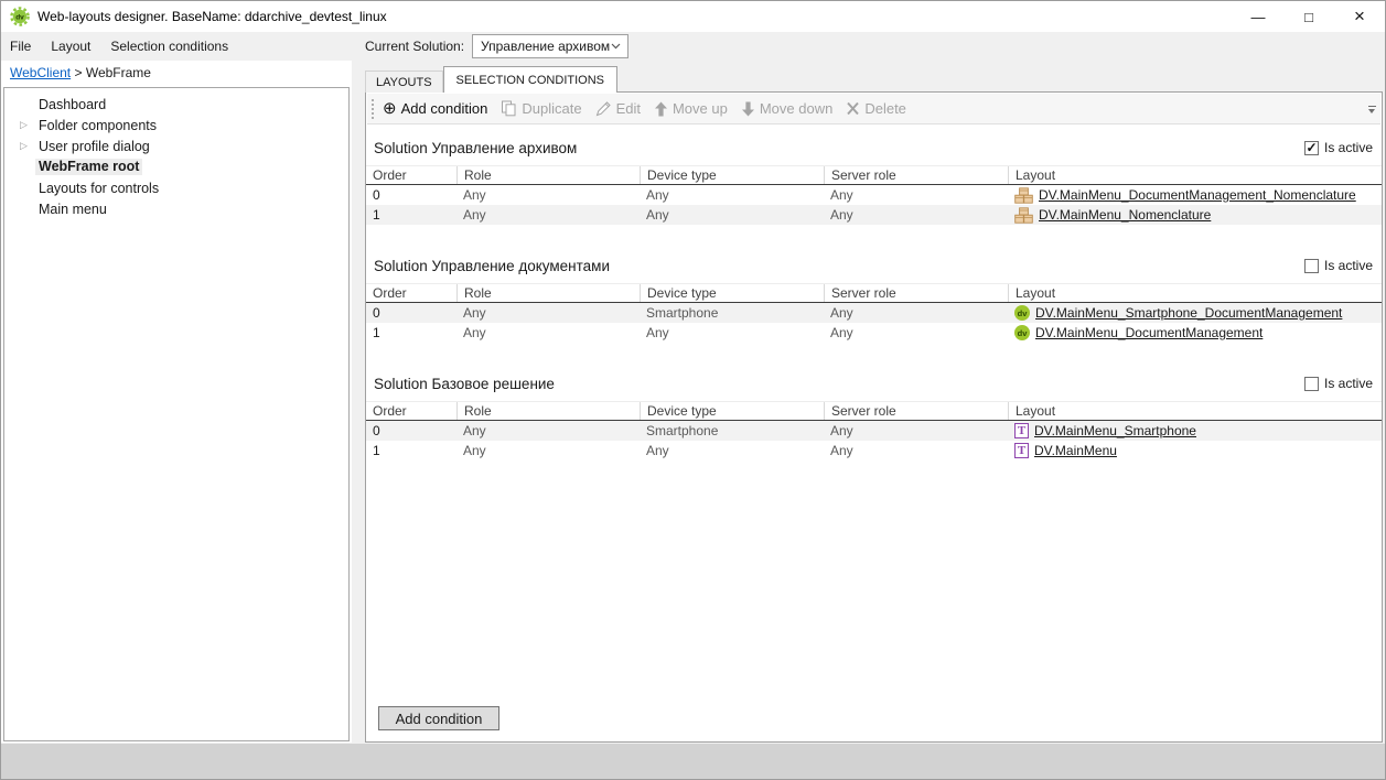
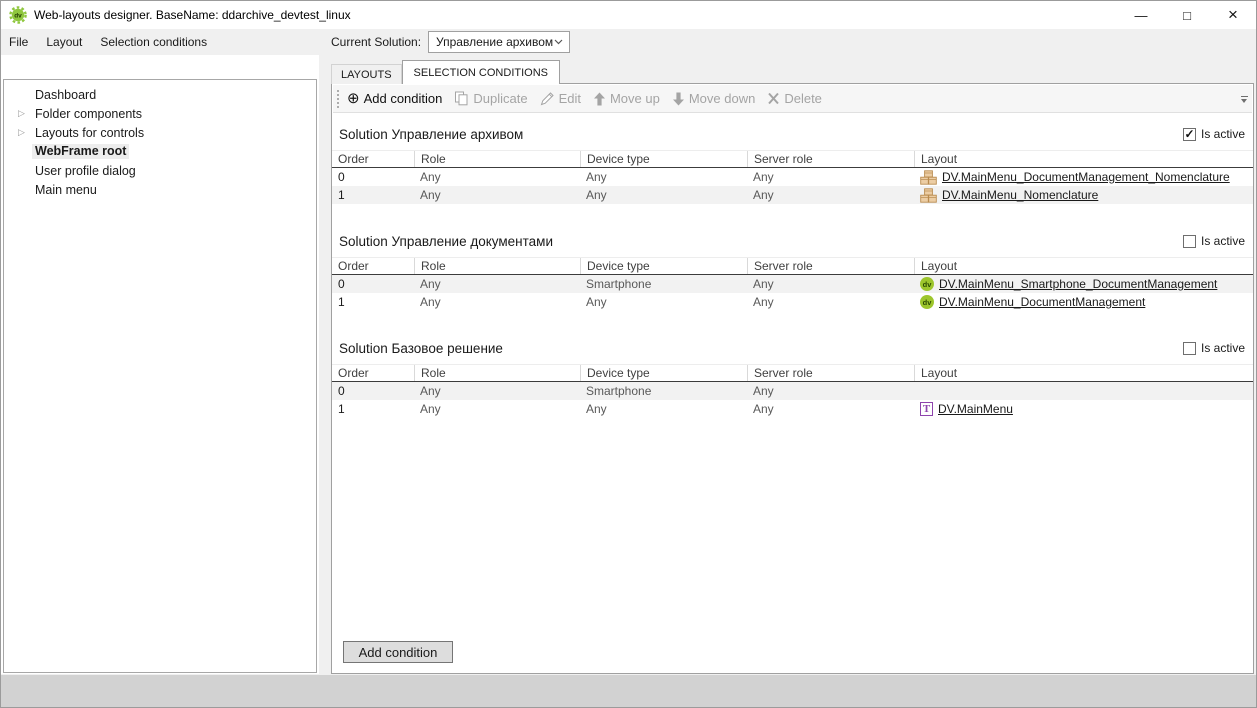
  Web-layouts designer. BaseName: ddarchive_devtest_linux
  —
  □
  ×
  File
  Layout
  Selection conditions
  Current Solution:
  Управление архивом
- WebClient > WebFrame
  Dashboard
  ▷
  Folder components
  ▷
- User profile dialog
+ Layouts for controls
  WebFrame root
- Layouts for controls
+ User profile dialog
  Main menu
  LAYOUTS
  SELECTION CONDITIONS
  ⊕
  Add condition
  Duplicate
  Edit
  Move up
  Move down
  Delete
  Solution Управление архивом
  Is active
  Order
  Role
  Device type
  Server role
  Layout
  0
  Any
  Any
  Any
  DV.MainMenu_DocumentManagement_Nomenclature
  1
  Any
  Any
  Any
  DV.MainMenu_Nomenclature
  Solution Управление документами
  Is active
  Order
  Role
  Device type
  Server role
  Layout
  0
  Any
  Smartphone
  Any
  DV.MainMenu_Smartphone_DocumentManagement
  1
  Any
  Any
  Any
  DV.MainMenu_DocumentManagement
  Solution Базовое решение
  Is active
  Order
  Role
  Device type
  Server role
  Layout
  0
  Any
  Smartphone
  Any
- DV.MainMenu_Smartphone
  1
  Any
  Any
  Any
  DV.MainMenu
  Add condition
